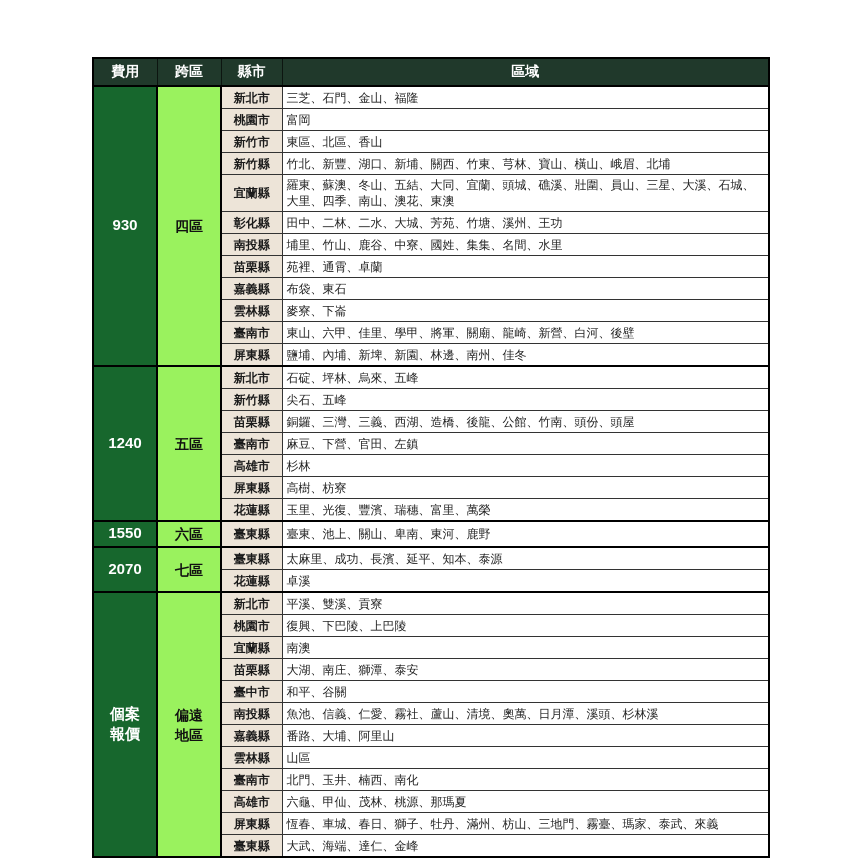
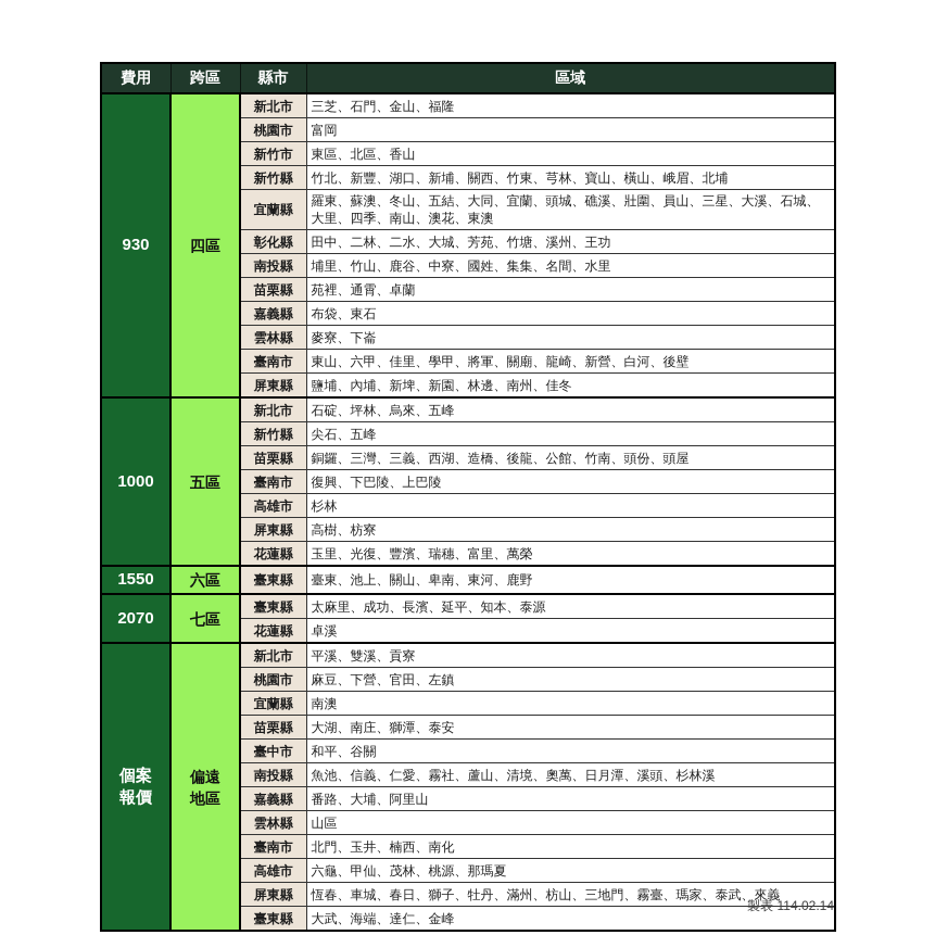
  費用	跨區	縣市	區域
  930	四區	新北市	三芝、石門、金山、福隆
  桃園市	富岡
  新竹市	東區、北區、香山
  新竹縣	竹北、新豐、湖口、新埔、關西、竹東、芎林、寶山、橫山、峨眉、北埔
  宜蘭縣	羅東、蘇澳、冬山、五結、大同、宜蘭、頭城、礁溪、壯圍、員山、三星、大溪、石城、大里、四季、南山、澳花、東澳
  彰化縣	田中、二林、二水、大城、芳苑、竹塘、溪州、王功
  南投縣	埔里、竹山、鹿谷、中寮、國姓、集集、名間、水里
  苗栗縣	苑裡、通霄、卓蘭
  嘉義縣	布袋、東石
  雲林縣	麥寮、下崙
  臺南市	東山、六甲、佳里、學甲、將軍、關廟、龍崎、新營、白河、後壁
  屏東縣	鹽埔、內埔、新埤、新園、林邊、南州、佳冬
- 1240	五區	新北市	石碇、坪林、烏來、五峰
+ 1000	五區	新北市	石碇、坪林、烏來、五峰
  新竹縣	尖石、五峰
  苗栗縣	銅鑼、三灣、三義、西湖、造橋、後龍、公館、竹南、頭份、頭屋
- 臺南市	麻豆、下營、官田、左鎮
+ 臺南市	復興、下巴陵、上巴陵
  高雄市	杉林
  屏東縣	高樹、枋寮
  花蓮縣	玉里、光復、豐濱、瑞穗、富里、萬榮
  1550	六區	臺東縣	臺東、池上、關山、卑南、東河、鹿野
  2070	七區	臺東縣	太麻里、成功、長濱、延平、知本、泰源
  花蓮縣	卓溪
  個案 報價	偏遠 地區	新北市	平溪、雙溪、貢寮
- 桃園市	復興、下巴陵、上巴陵
+ 桃園市	麻豆、下營、官田、左鎮
  宜蘭縣	南澳
  苗栗縣	大湖、南庄、獅潭、泰安
  臺中市	和平、谷關
  南投縣	魚池、信義、仁愛、霧社、蘆山、清境、奧萬、日月潭、溪頭、杉林溪
  嘉義縣	番路、大埔、阿里山
  雲林縣	山區
  臺南市	北門、玉井、楠西、南化
  高雄市	六龜、甲仙、茂林、桃源、那瑪夏
  屏東縣	恆春、車城、春日、獅子、牡丹、滿州、枋山、三地門、霧臺、瑪家、泰武、來義
  臺東縣	大武、海端、達仁、金峰
+ 製表 114.02.14
